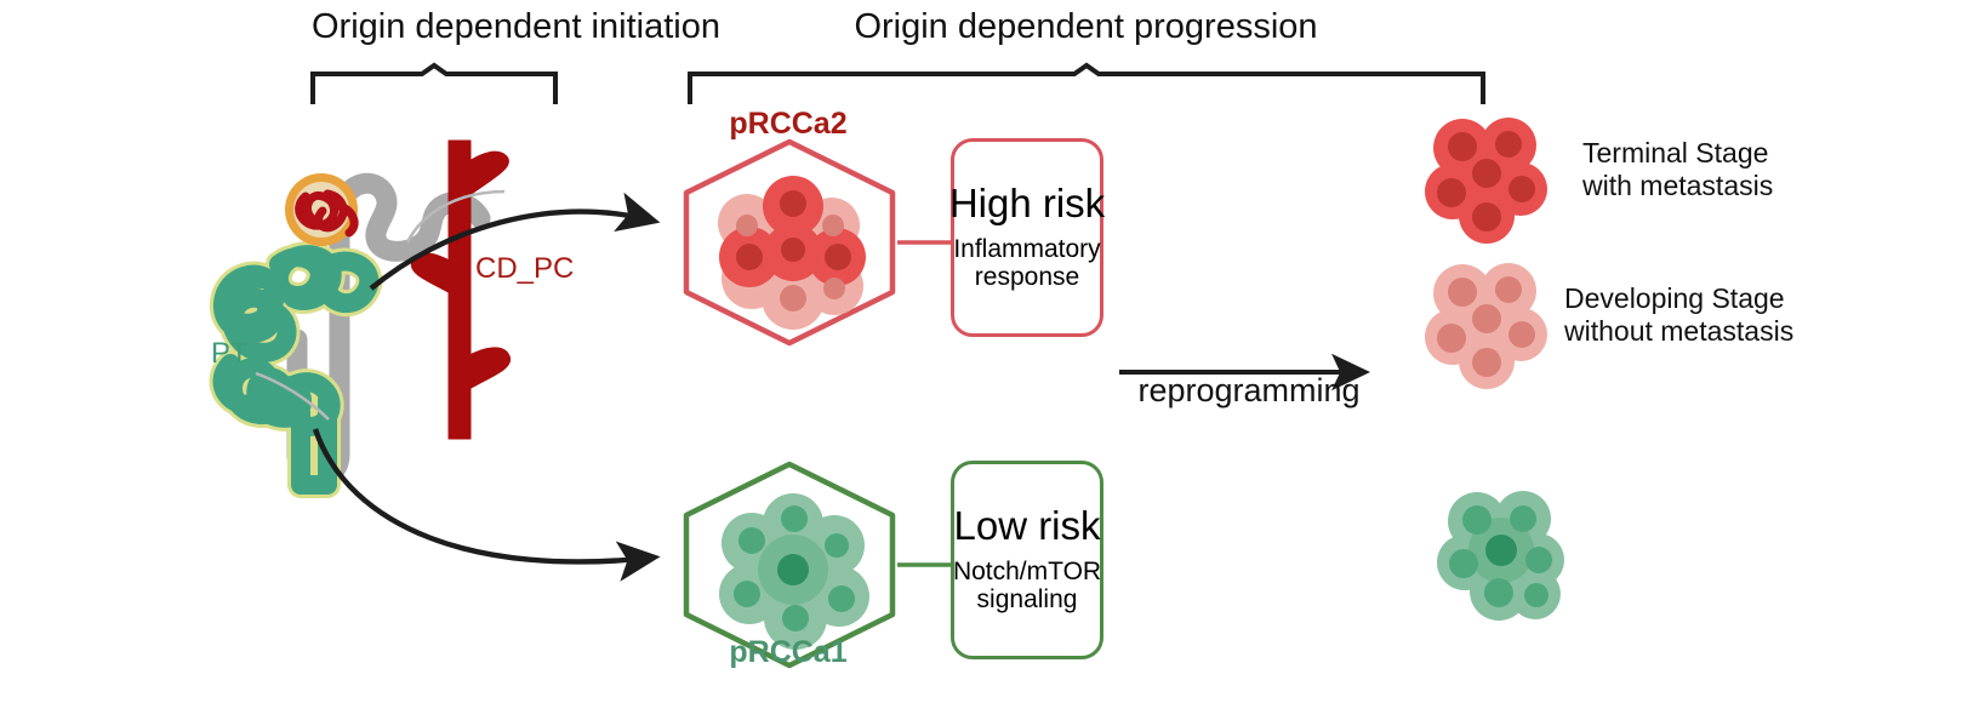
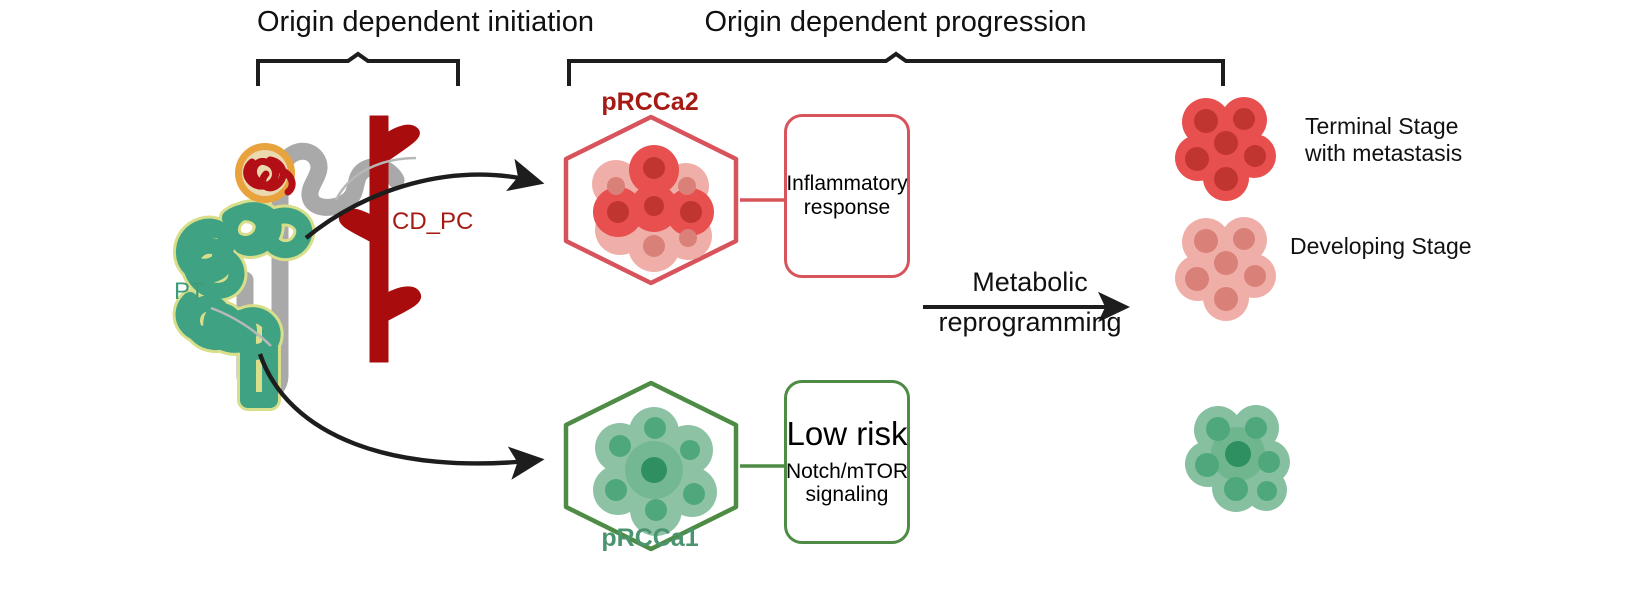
  Origin dependent initiati
  Origin dependent progression
  PT
  CD_PC
  pRCCa2
- High risk
  Inflammatory
  response
  pRCCa1
  Low risk
  Notch/mTOR
  signaling
+ Metabolic
  reprogramming
  Terminal Stage
  with metastasis
  Developing Stage
- without metastasis
